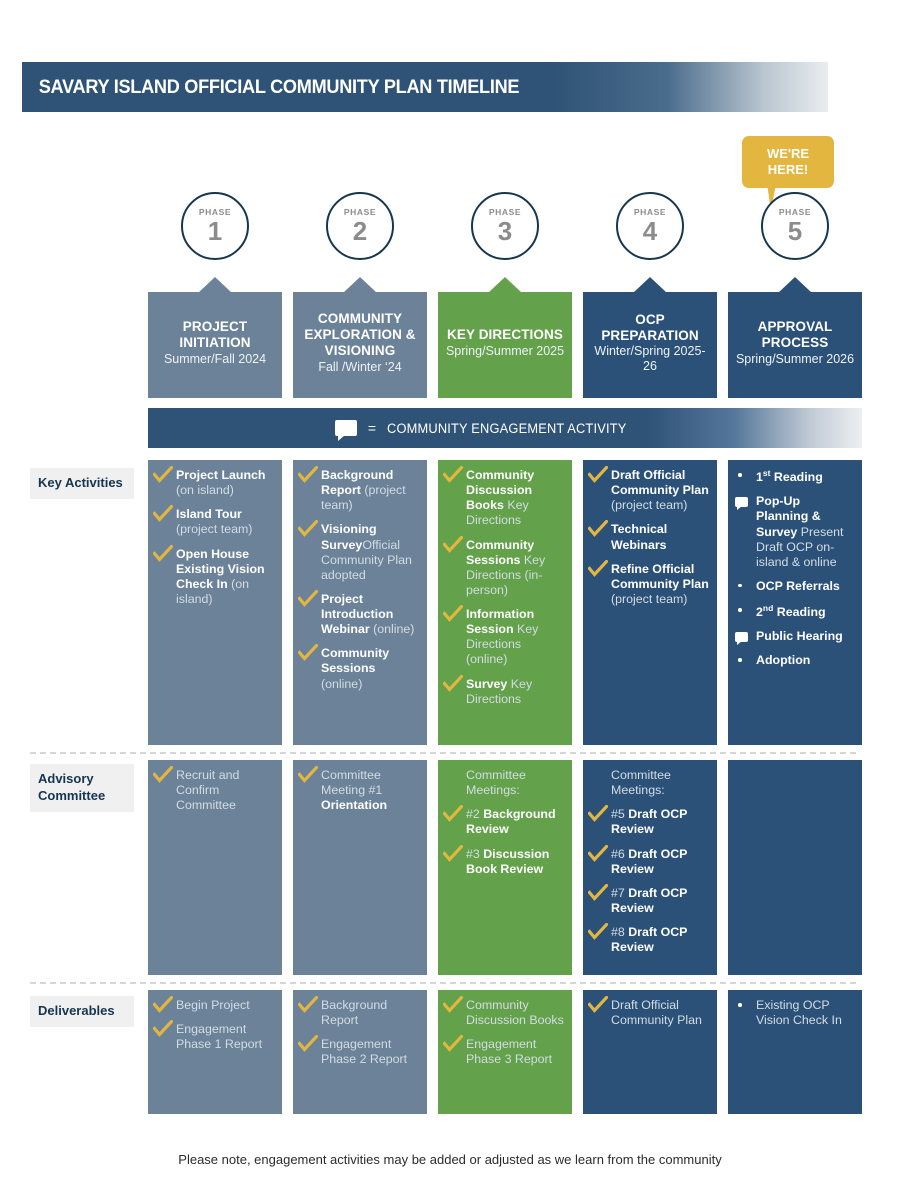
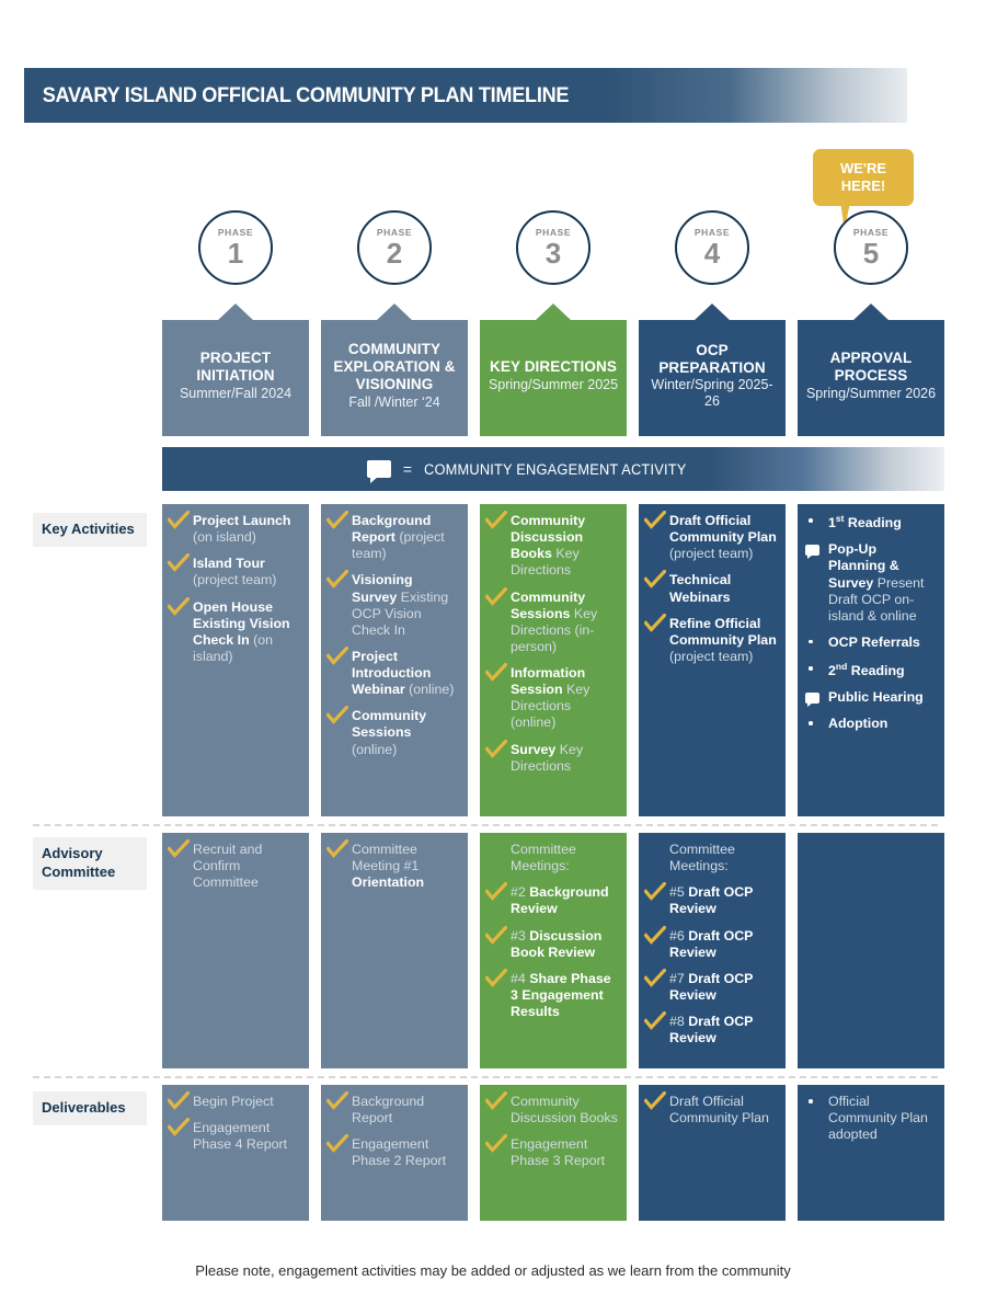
  SAVARY ISLAND OFFICIAL COMMUNITY PLAN TIMELINE
  WE'RE
  HERE!
  PHASE
  1
  PHASE
  2
  PHASE
  3
  PHASE
  4
  PHASE
  5
  PROJECT INITIATION
  Summer/Fall 2024
  COMMUNITY EXPLORATION & VISIONING
  Fall /Winter ‘24
  KEY DIRECTIONS
  Spring/Summer 2025
  OCP PREPARATION
  Winter/Spring 2025-26
  APPROVAL PROCESS
  Spring/Summer 2026
  =
  COMMUNITY ENGAGEMENT ACTIVITY
  Key Activities
  Project Launch (on island)
  Island Tour (project team)
  Open House Existing Vision Check In (on island)
  Background Report (project team)
- Visioning SurveyOfficial Community Plan adopted
+ Visioning Survey Existing OCP Vision Check In
  Project Introduction Webinar (online)
  Community Sessions (online)
  Community Discussion Books Key Directions
  Community Sessions Key Directions (in-person)
  Information Session Key Directions (online)
  Survey Key Directions
  Draft Official Community Plan (project team)
  Technical Webinars
  Refine Official Community Plan (project team)
  1st Reading
  Pop-Up Planning & Survey Present Draft OCP on-island & online
  OCP Referrals
  2nd Reading
  Public Hearing
  Adoption
  Advisory Committee
  Recruit and Confirm Committee
  Committee Meeting #1 Orientation
  Committee Meetings:
  #2 Background Review
  #3 Discussion Book Review
+ #4 Share Phase 3 Engagement Results
  Committee Meetings:
  #5 Draft OCP Review
  #6 Draft OCP Review
  #7 Draft OCP Review
  #8 Draft OCP Review
  Deliverables
  Begin Project
- Engagement Phase 1 Report
+ Engagement Phase 4 Report
  Background Report
  Engagement Phase 2 Report
  Community Discussion Books
  Engagement Phase 3 Report
  Draft Official Community Plan
- Existing OCP Vision Check In
+ Official Community Plan adopted
  Please note, engagement activities may be added or adjusted as we learn from the community
